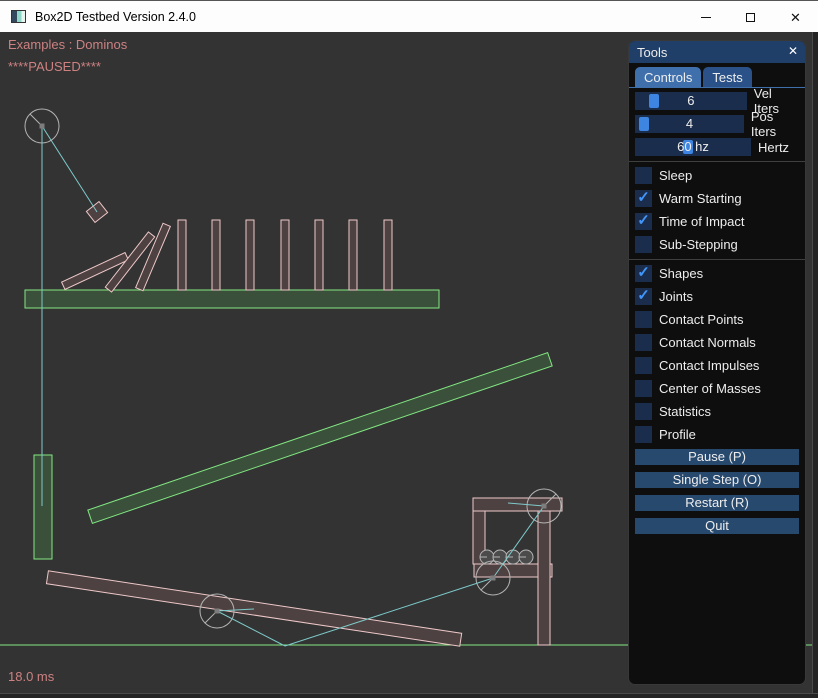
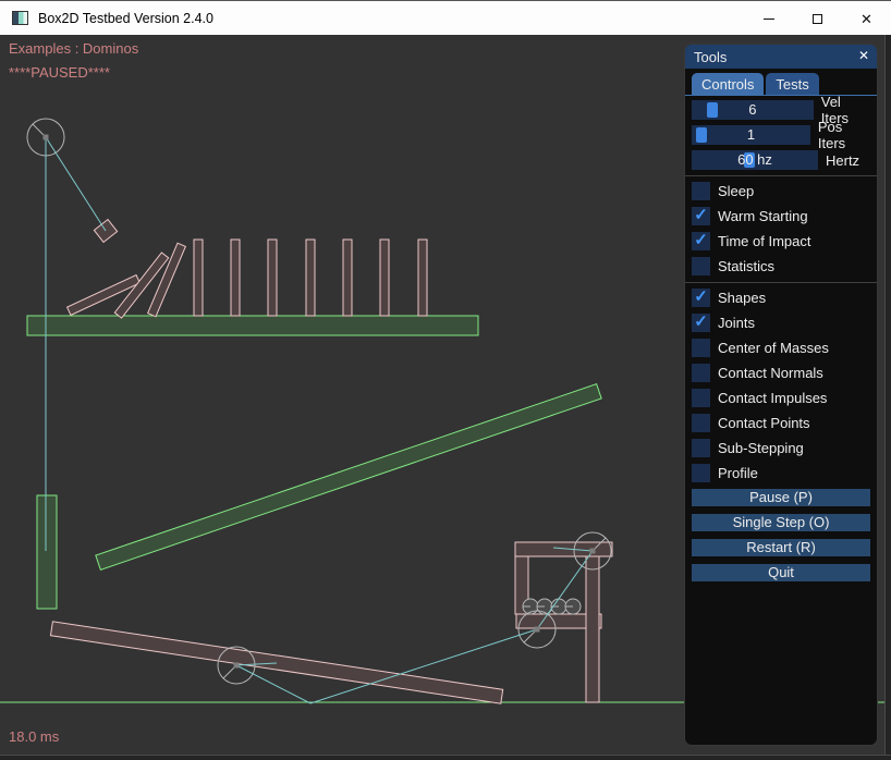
  Examples : Dominos
  ****PAUSED****
  18.0 ms
  Box2D Testbed Version 2.4.0
  ✕
  Tools
  ✕
  Controls Tests
  6
  Vel Iters
- 4
+ 1
  Pos Iters
  60 hz
  Hertz
  Sleep
  ✓
  Warm Starting
  ✓
  Time of Impact
- Sub-Stepping
+ Statistics
  ✓
  Shapes
  ✓
  Joints
- Contact Points
+ Center of Masses
  Contact Normals
  Contact Impulses
- Center of Masses
+ Contact Points
- Statistics
+ Sub-Stepping
  Profile
  Pause (P)
  Single Step (O)
  Restart (R)
  Quit
